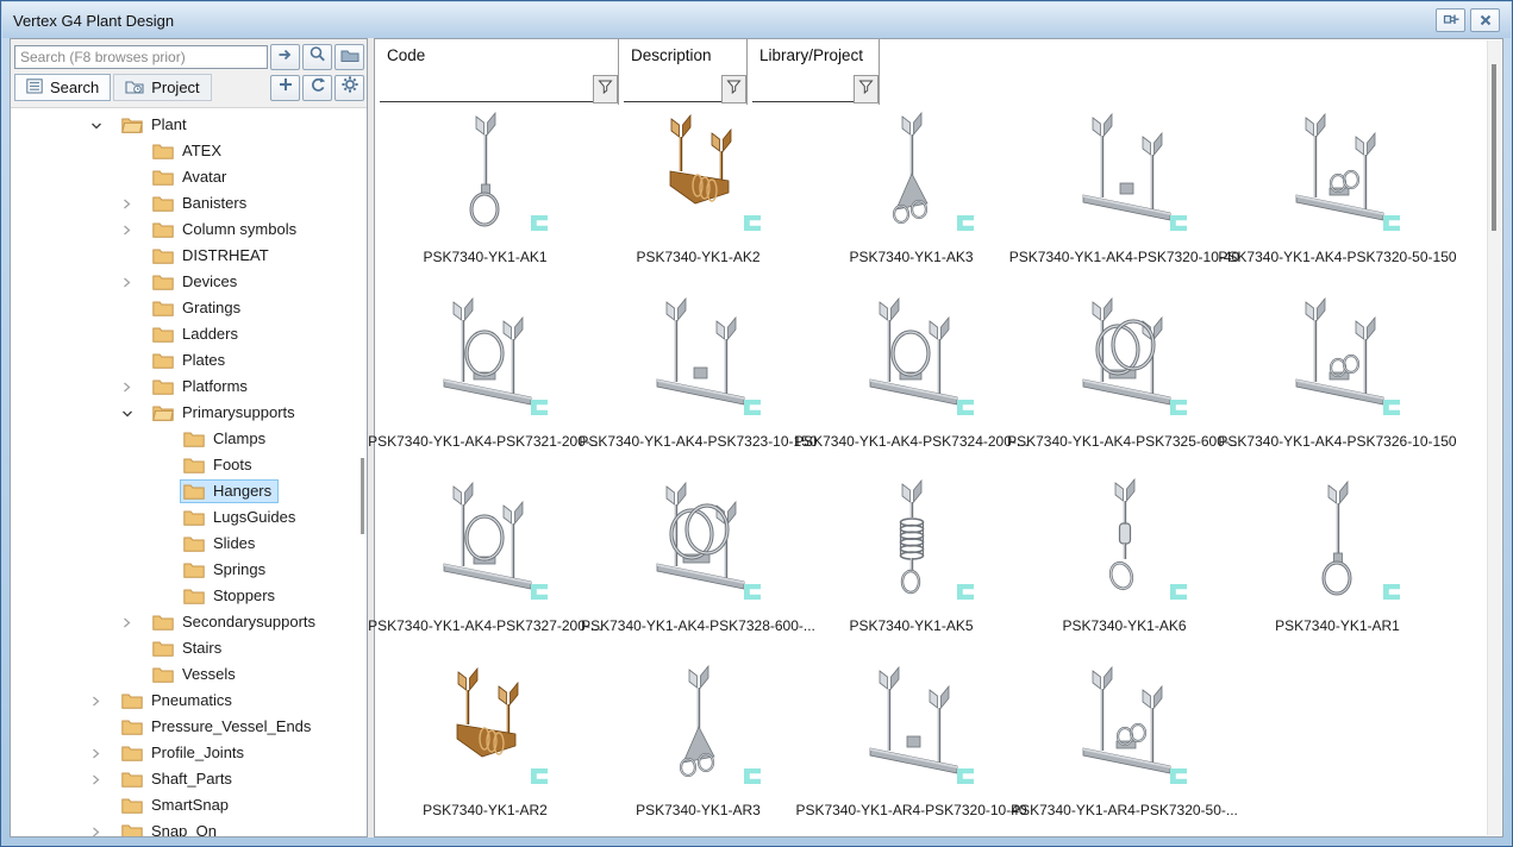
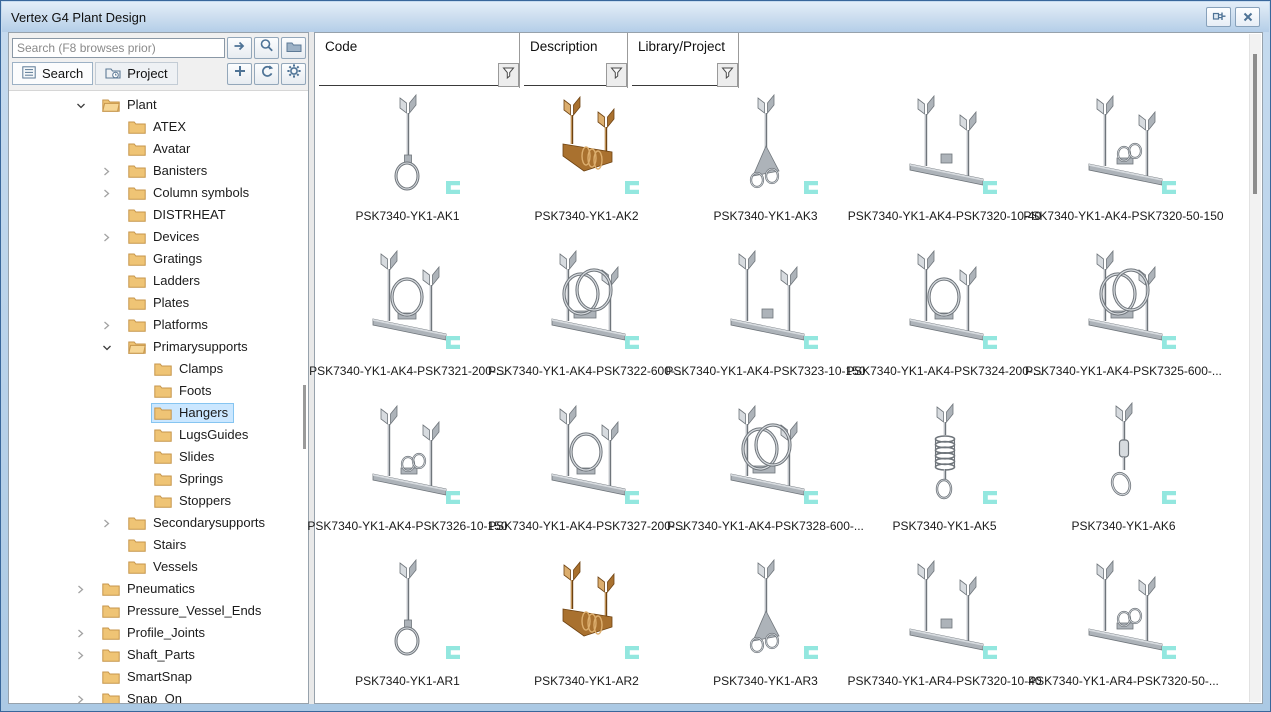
  Vertex G4 Plant Design
  Search (F8 browses prior)
  Search
  Project
  Plant
  ATEX
  Avatar
  Banisters
  Column symbols
  DISTRHEAT
  Devices
  Gratings
  Ladders
  Plates
  Platforms
  Primarysupports
  Clamps
  Foots
  Hangers
  LugsGuides
  Slides
  Springs
  Stoppers
  Secondarysupports
  Stairs
  Vessels
  Pneumatics
  Pressure_Vessel_Ends
  Profile_Joints
  Shaft_Parts
  SmartSnap
  Snap_On
  Code
  Description
  Library/Project
  PSK7340-YK1-AK1
  PSK7340-YK1-AK2
  PSK7340-YK1-AK3
  PSK7340-YK1-AK4-PSK7320-10-40
  PSK7340-YK1-AK4-PSK7320-50-150
  PSK7340-YK1-AK4-PSK7321-200-...
+ PSK7340-YK1-AK4-PSK7322-600-...
  PSK7340-YK1-AK4-PSK7323-10-150
  PSK7340-YK1-AK4-PSK7324-200-...
  PSK7340-YK1-AK4-PSK7325-600-...
  PSK7340-YK1-AK4-PSK7326-10-150
  PSK7340-YK1-AK4-PSK7327-200-...
  PSK7340-YK1-AK4-PSK7328-600-...
  PSK7340-YK1-AK5
  PSK7340-YK1-AK6
  PSK7340-YK1-AR1
  PSK7340-YK1-AR2
  PSK7340-YK1-AR3
  PSK7340-YK1-AR4-PSK7320-10-40
  PSK7340-YK1-AR4-PSK7320-50-...
